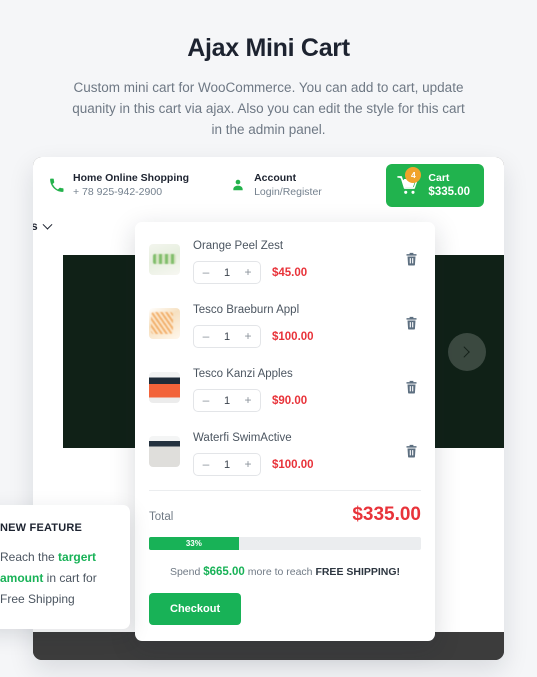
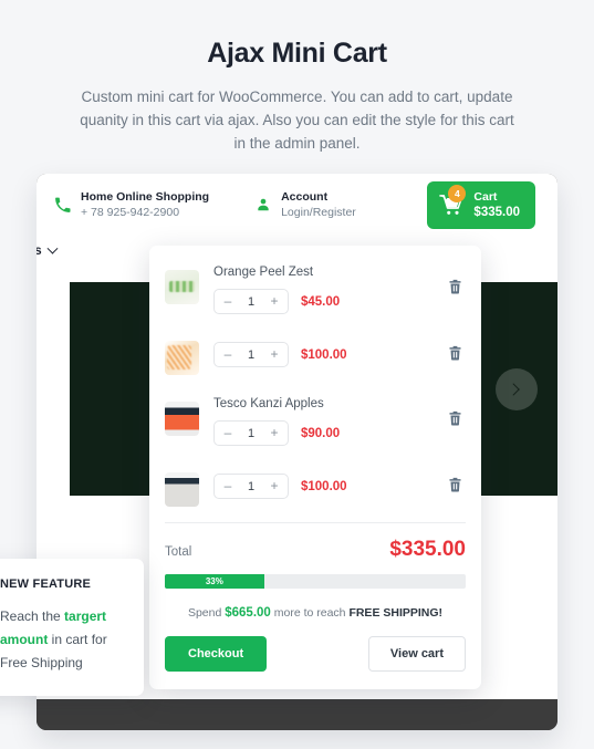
  Ajax Mini Cart
  Custom mini cart for WooCommerce. You can add to cart, update quanity in this cart via ajax. Also you can edit the style for this cart in the admin panel.
  Home Online Shopping
  + 78 925-942-2900
  Account
  Login/Register
  4
  Cart
  $335.00
  Orange Peel Zest
  –
  1
  +
  $45.00
- Tesco Braeburn Appl
  –
  1
  +
  $100.00
  Tesco Kanzi Apples
  –
  1
  +
  $90.00
- Waterfi SwimActive
  –
  1
  +
  $100.00
  Total
  $335.00
  33%
  Spend $665.00 more to reach FREE SHIPPING!
  Checkout
+ View cart
  NEW FEATURE
  Reach the targert amount in cart for Free Shipping
